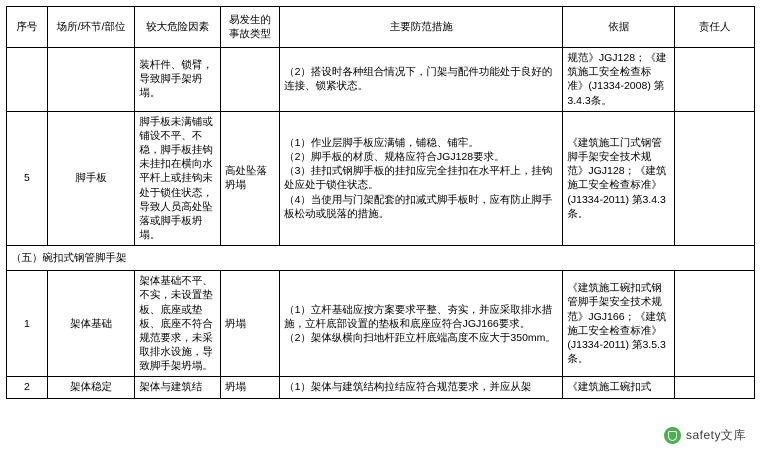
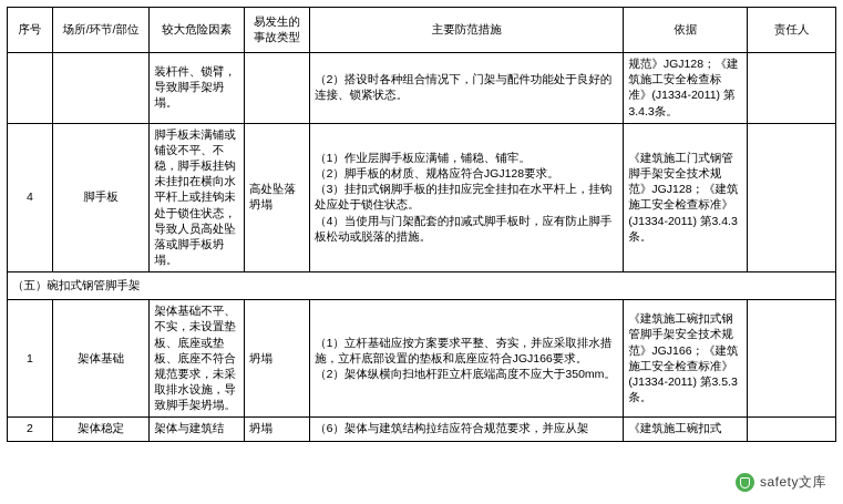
  序号	场所/环节/部位	较大危险因素	易发生的事故类型	主要防范措施	依据	责任人
- 		装杆件、锁臂，导致脚手架坍塌。		（2）搭设时各种组合情况下，门架与配件功能处于良好的连接、锁紧状态。	规范》JGJ128；《建筑施工安全检查标准》(J1334-2008) 第3.4.3条。
+ 		装杆件、锁臂，导致脚手架坍塌。		（2）搭设时各种组合情况下，门架与配件功能处于良好的连接、锁紧状态。	规范》JGJ128；《建筑施工安全检查标准》(J1334-2011) 第3.4.3条。
- 5	脚手板	脚手板未满铺或铺设不平、不稳，脚手板挂钩未挂扣在横向水平杆上或挂钩未处于锁住状态，导致人员高处坠落或脚手板坍塌。	高处坠落 坍塌	（1）作业层脚手板应满铺，铺稳、铺牢。 （2）脚手板的材质、规格应符合JGJ128要求。 （3）挂扣式钢脚手板的挂扣应完全挂扣在水平杆上，挂钩处应处于锁住状态。 （4）当使用与门架配套的扣减式脚手板时，应有防止脚手板松动或脱落的措施。	《建筑施工门式钢管脚手架安全技术规范》JGJ128；《建筑施工安全检查标准》(J1334-2011) 第3.4.3条。
+ 4	脚手板	脚手板未满铺或铺设不平、不稳，脚手板挂钩未挂扣在横向水平杆上或挂钩未处于锁住状态，导致人员高处坠落或脚手板坍塌。	高处坠落 坍塌	（1）作业层脚手板应满铺，铺稳、铺牢。 （2）脚手板的材质、规格应符合JGJ128要求。 （3）挂扣式钢脚手板的挂扣应完全挂扣在水平杆上，挂钩处应处于锁住状态。 （4）当使用与门架配套的扣减式脚手板时，应有防止脚手板松动或脱落的措施。	《建筑施工门式钢管脚手架安全技术规范》JGJ128；《建筑施工安全检查标准》(J1334-2011) 第3.4.3条。
  （五）碗扣式钢管脚手架
  1	架体基础	架体基础不平、不实，未设置垫板、底座或垫板、底座不符合规范要求，未采取排水设施，导致脚手架坍塌。	坍塌	（1）立杆基础应按方案要求平整、夯实，并应采取排水措施，立杆底部设置的垫板和底座应符合JGJ166要求。 （2）架体纵横向扫地杆距立杆底端高度不应大于350mm。	《建筑施工碗扣式钢管脚手架安全技术规范》JGJ166；《建筑施工安全检查标准》(J1334-2011) 第3.5.3条。
- 2	架体稳定	架体与建筑结	坍塌	（1）架体与建筑结构拉结应符合规范要求，并应从架	《建筑施工碗扣式
+ 2	架体稳定	架体与建筑结	坍塌	（6）架体与建筑结构拉结应符合规范要求，并应从架	《建筑施工碗扣式
  safety文库
